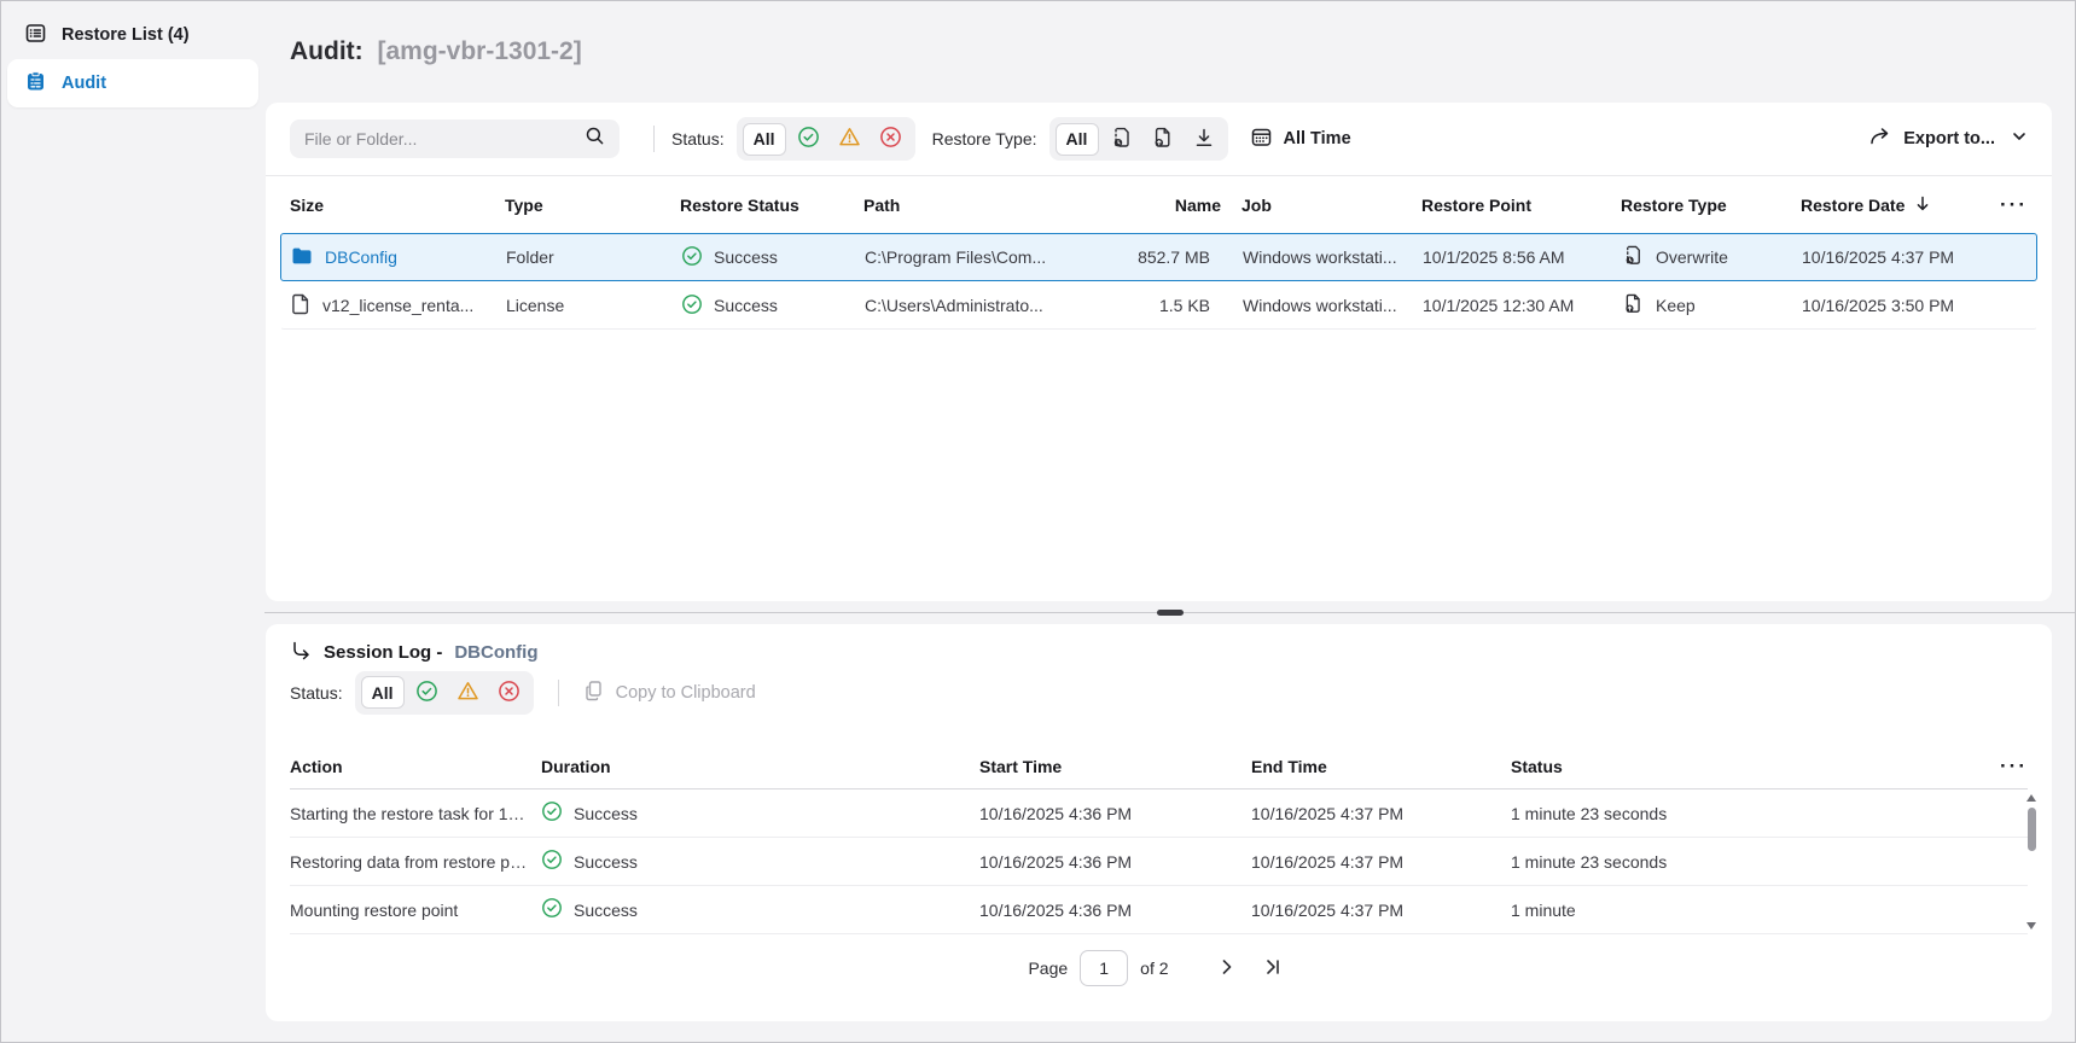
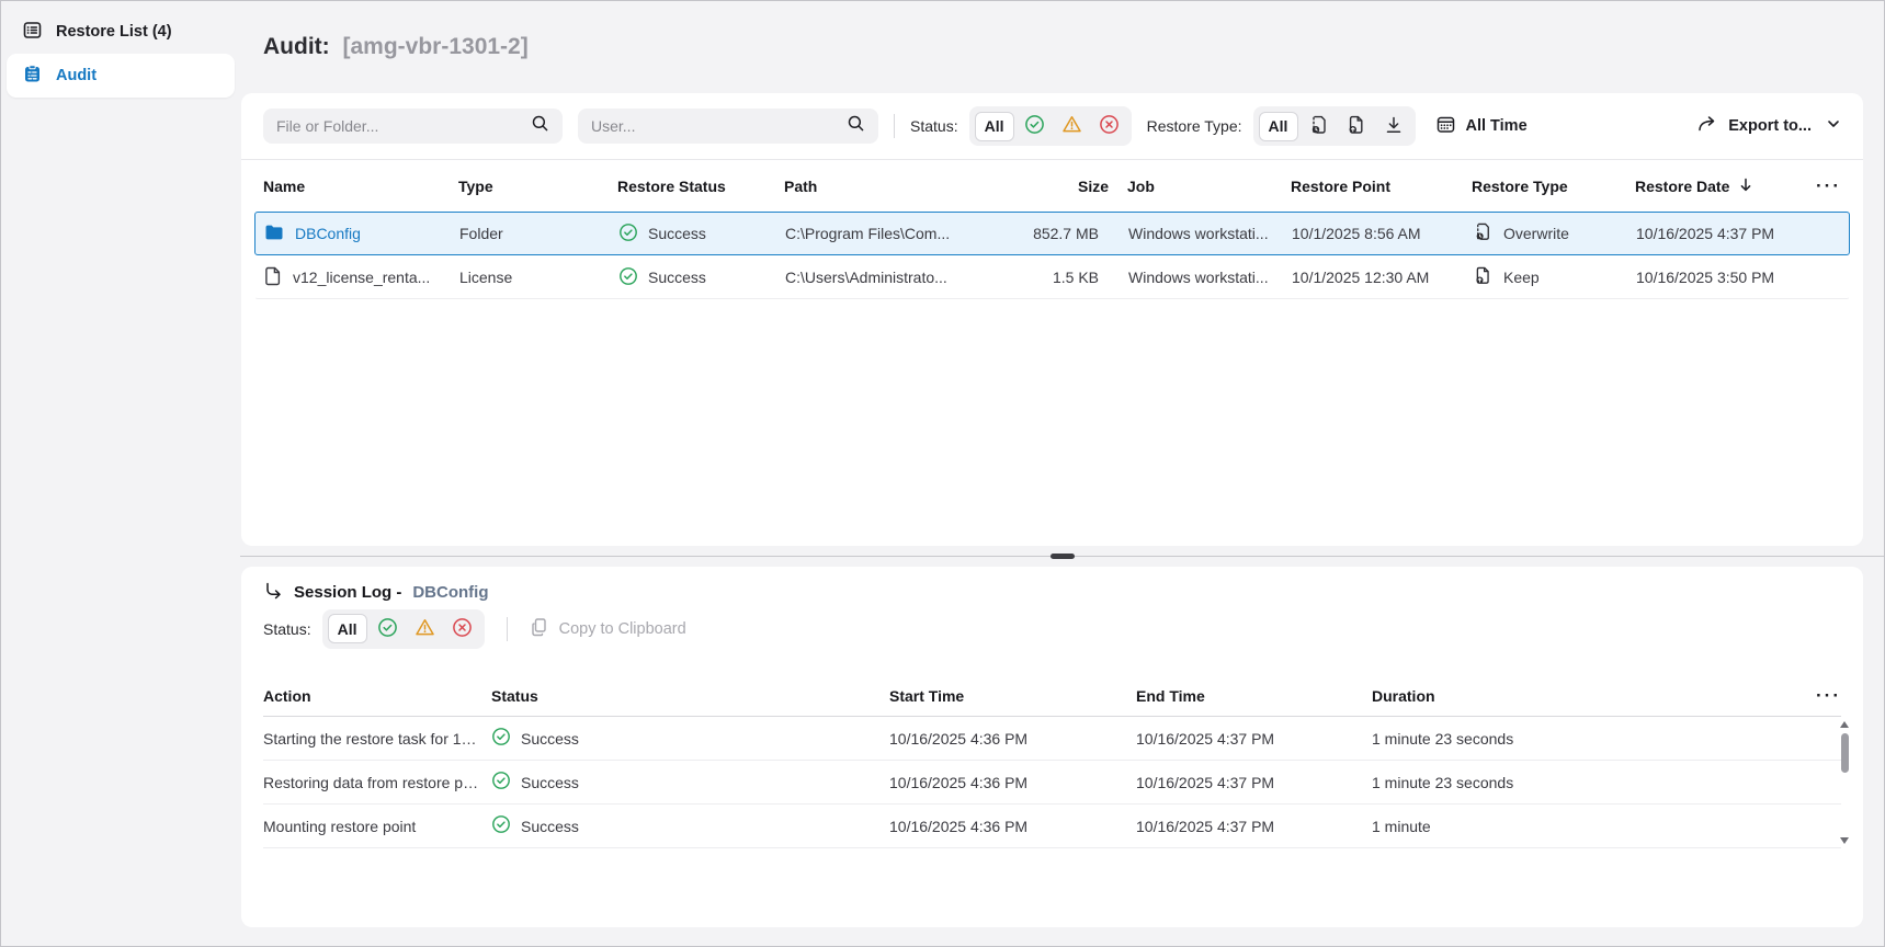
  Restore List (4)
  Audit
  Audit: [amg-vbr-1301-2]
  File or Folder...
+ User...
  Status:
  All
  Restore Type:
  All
  All Time
  Export to...
- Size
+ Name
  Type
  Restore Status
  Path
- Name
+ Size
  Job
  Restore Point
  Restore Type
  Restore Date
  ···
  DBConfig
  Folder
  Success
  C:\Program Files\Com...
  852.7 MB
  Windows workstati...
  10/1/2025 8:56 AM
  Overwrite
  10/16/2025 4:37 PM
  v12_license_renta...
  License
  Success
  C:\Users\Administrato...
  1.5 KB
  Windows workstati...
  10/1/2025 12:30 AM
  Keep
  10/16/2025 3:50 PM
  Session Log -
  DBConfig
  Status:
  All
  Copy to Clipboard
  Action
- Duration
+ Status
  Start Time
  End Time
- Status
+ Duration
  ···
  Starting the restore task for 1 item
  Success
  10/16/2025 4:36 PM
  10/16/2025 4:37 PM
  1 minute 23 seconds
  Restoring data from restore point.
  Success
  10/16/2025 4:36 PM
  10/16/2025 4:37 PM
  1 minute 23 seconds
  Mounting restore point
  Success
  10/16/2025 4:36 PM
  10/16/2025 4:37 PM
  1 minute
- Page
- 1
- of 2
